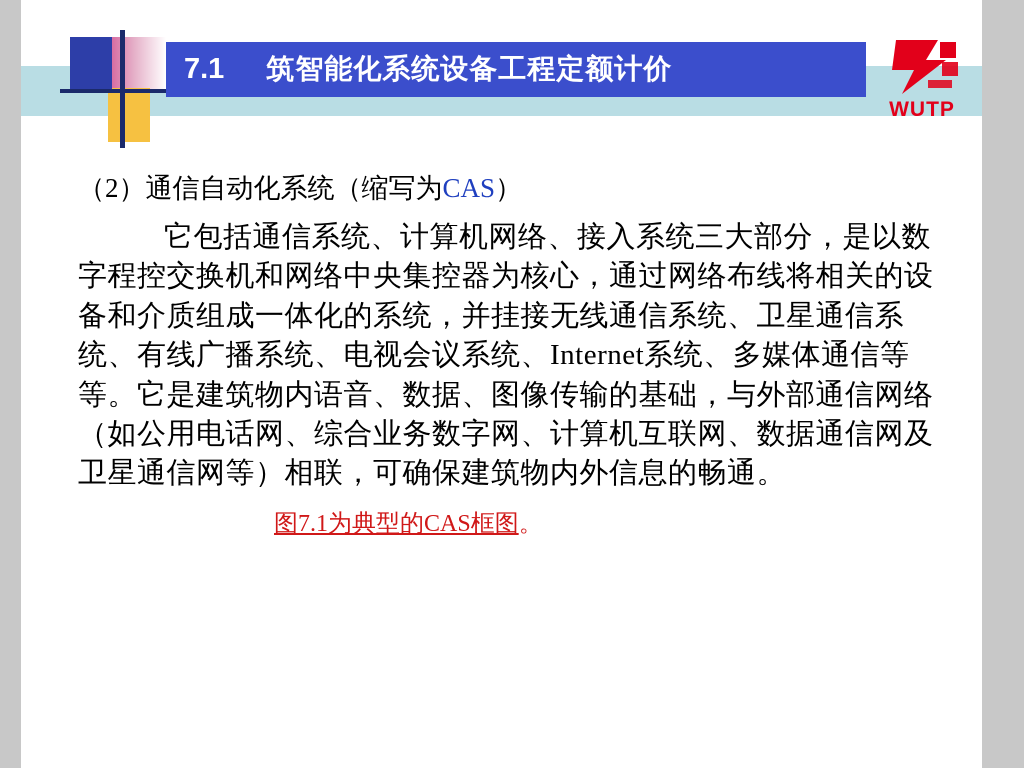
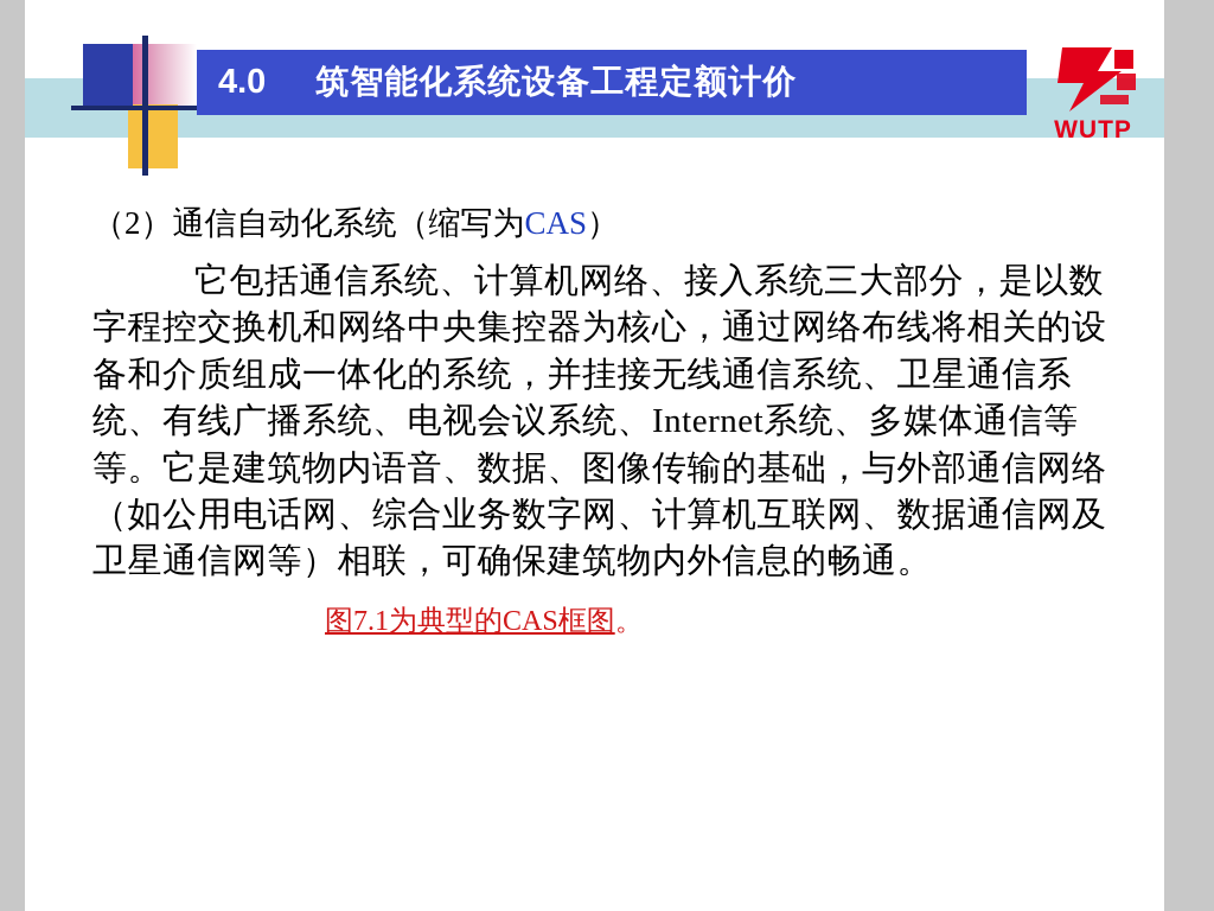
- 7.1
+ 4.0
  筑智能化系统设备工程定额计价
  WUTP
  （2）通信自动化系统（缩写为CAS）
  它包括通信系统、计算机网络、接入系统三大部分，是以数字程控交换机和网络中央集控器为核心，通过网络布线将相关的设备和介质组成一体化的系统，并挂接无线通信系统、卫星通信系统、有线广播系统、电视会议系统、Internet系统、多媒体通信等等。它是建筑物内语音、数据、图像传输的基础，与外部通信网络（如公用电话网、综合业务数字网、计算机互联网、数据通信网及卫星通信网等）相联，可确保建筑物内外信息的畅通。
  图7.1为典型的CAS框图。
